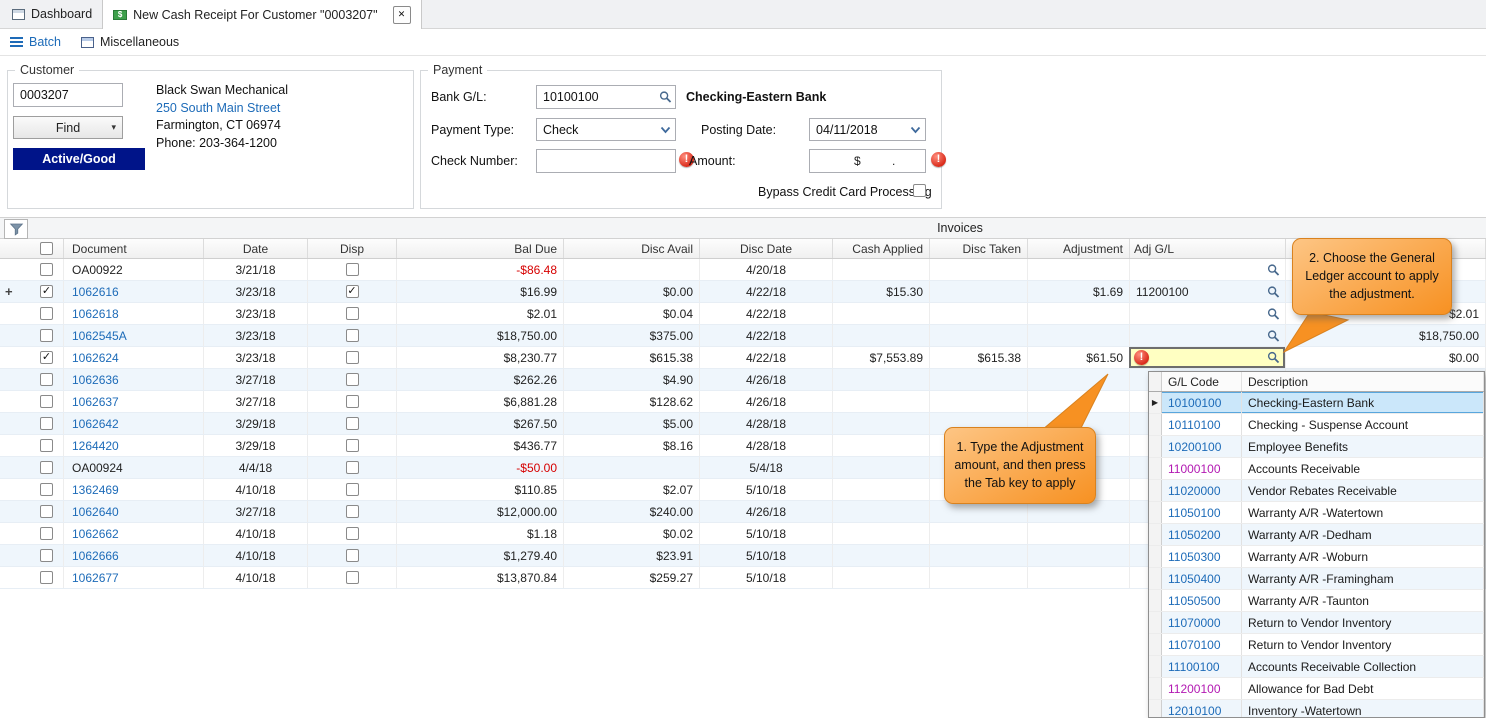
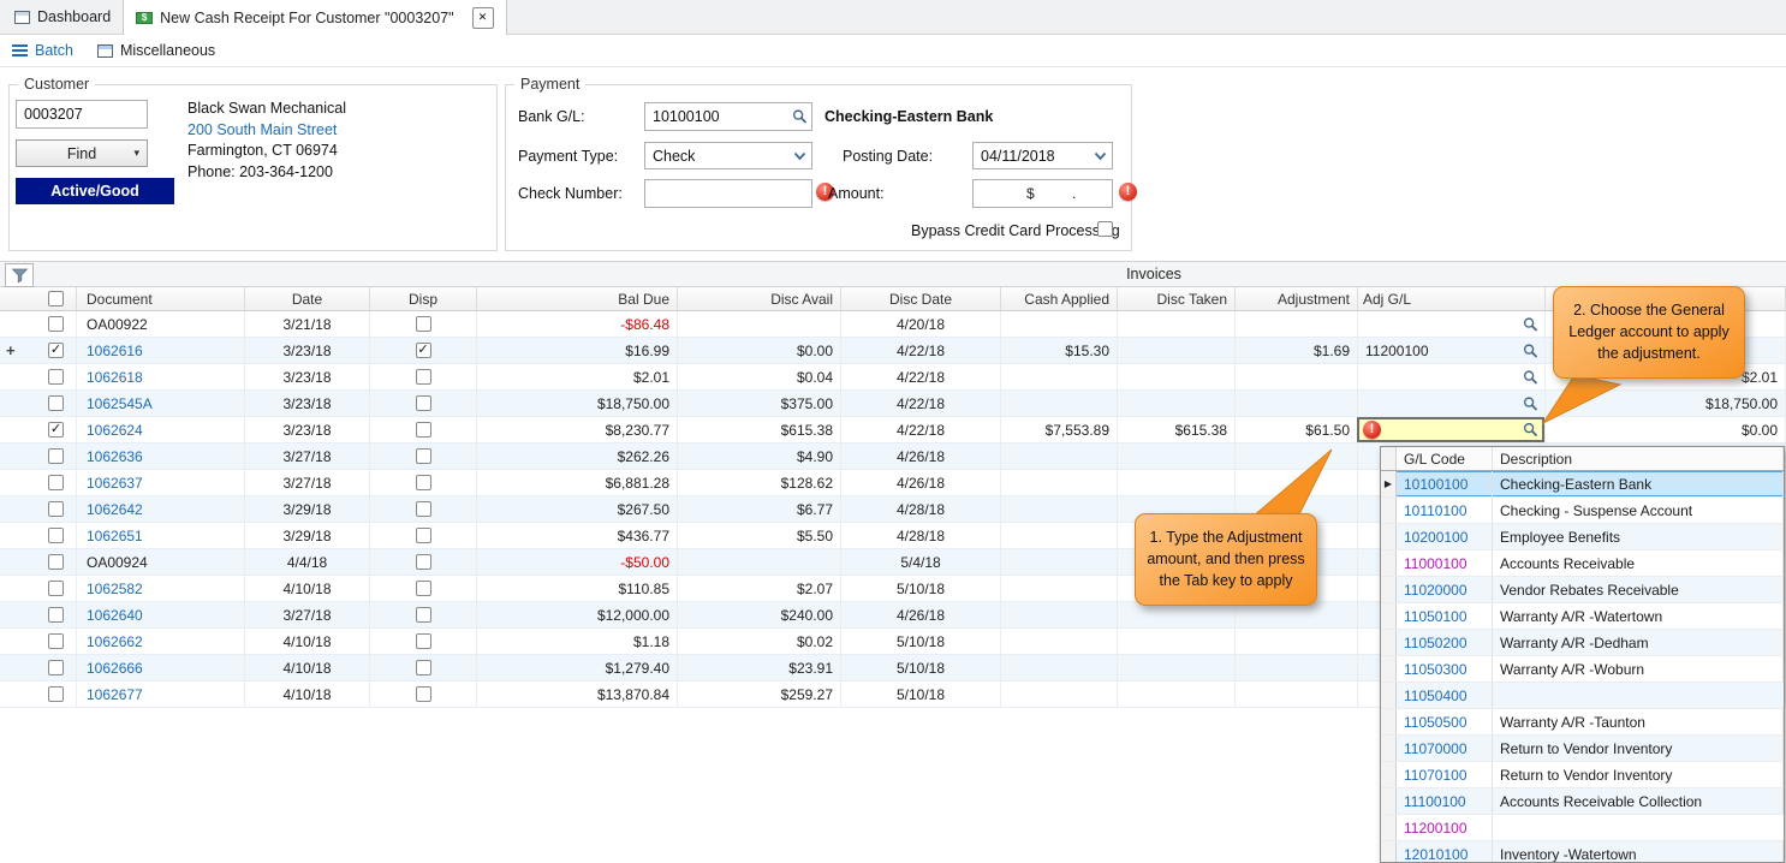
  Dashboard
  New Cash Receipt For Customer "0003207"
  ✕
  Batch
  Miscellaneous
  Customer
  0003207
  Find
  ▾
  Active/Good
  Black Swan Mechanical
- 250 South Main Street
+ 200 South Main Street
  Farmington, CT 06974
  Phone: 203-364-1200
  Payment
  Bank G/L:
  10100100
  Checking-Eastern Bank
  Payment Type:
  Check
  Posting Date:
  04/11/2018
  Check Number:
  !
  Amount:
  $
  .
  !
  Bypass Credit Card Processg
  Invoices
  Document
  Date
  Disp
  Bal Due
  Disc Avail
  Disc Date
  Cash Applied
  Disc Taken
  Adjustment
  Adj G/L
  OA00922
  3/21/18
  -$86.48
  4/20/18
  +
  ✓
  1062616
  3/23/18
  ✓
  $16.99
  $0.00
  4/22/18
  $15.30
  $1.69
  11200100
  1062618
  3/23/18
  $2.01
  $0.04
  4/22/18
  $2.01
  1062545A
  3/23/18
  $18,750.00
  $375.00
  4/22/18
  $18,750.00
  ✓
  1062624
  3/23/18
  $8,230.77
  $615.38
  4/22/18
  $7,553.89
  $615.38
  $61.50
  !
  $0.00
  1062636
  3/27/18
  $262.26
  $4.90
  4/26/18
  1062637
  3/27/18
  $6,881.28
  $128.62
  4/26/18
  1062642
  3/29/18
  $267.50
- $5.00
+ $6.77
  4/28/18
- 1264420
+ 1062651
  3/29/18
  $436.77
- $8.16
+ $5.50
  4/28/18
  OA00924
  4/4/18
  -$50.00
  5/4/18
- 1362469
+ 1062582
  4/10/18
  $110.85
  $2.07
  5/10/18
  1062640
  3/27/18
  $12,000.00
  $240.00
  4/26/18
  1062662
  4/10/18
  $1.18
  $0.02
  5/10/18
  1062666
  4/10/18
  $1,279.40
  $23.91
  5/10/18
  1062677
  4/10/18
  $13,870.84
  $259.27
  5/10/18
  G/L Code
  Description
  ▶
  10100100
  Checking-Eastern Bank
  10110100
  Checking - Suspense Account
  10200100
  Employee Benefits
  11000100
  Accounts Receivable
  11020000
  Vendor Rebates Receivable
  11050100
  Warranty A/R -Watertown
  11050200
  Warranty A/R -Dedham
  11050300
  Warranty A/R -Woburn
  11050400
- Warranty A/R -Framingham
  11050500
  Warranty A/R -Taunton
  11070000
  Return to Vendor Inventory
  11070100
  Return to Vendor Inventory
  11100100
  Accounts Receivable Collection
  11200100
- Allowance for Bad Debt
  12010100
  Inventory -Watertown
  2. Choose the General Ledger account to apply the adjustment.
  1. Type the Adjustment amount, and then press the Tab key to apply
